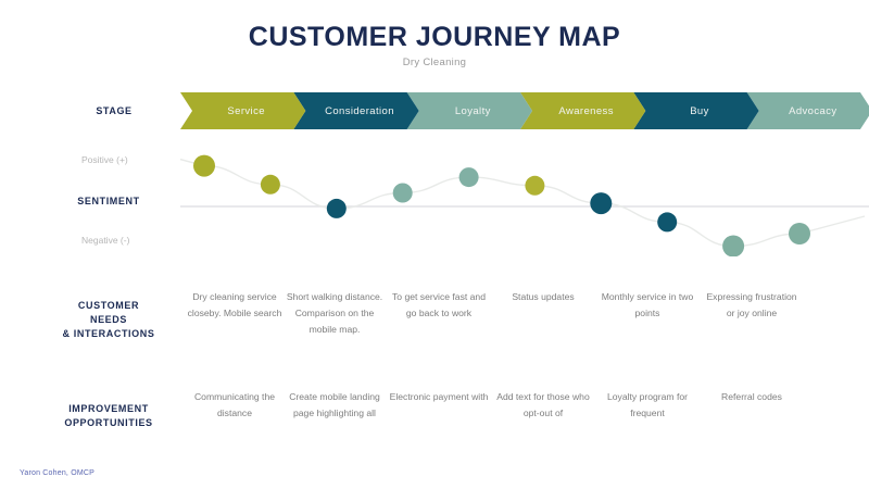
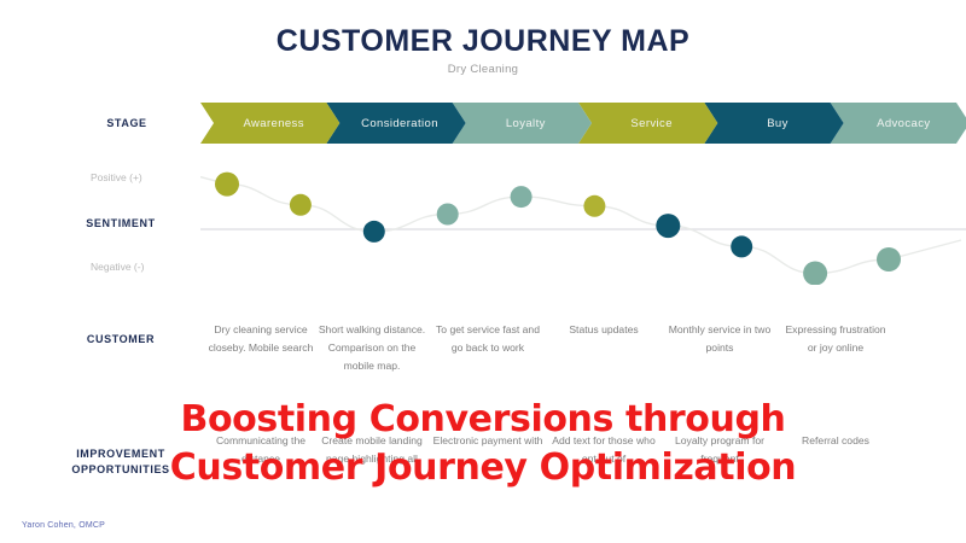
  CUSTOMER JOURNEY MAP
  Dry Cleaning
  STAGE
  SENTIMENT
  CUSTOMER
- NEEDS
- & INTERACTIONS
  IMPROVEMENT
  OPPORTUNITIES
  Positive (+)
  Negative (-)
- Service
+ Awareness
  Consideration
  Loyalty
- Awareness
+ Service
  Buy
  Advocacy
  Dry cleaning service closeby. Mobile search
  Short walking distance. Comparison on the mobile map.
  To get service fast and go back to work
  Status updates
  Monthly service in two points
  Expressing frustration or joy online
  Communicating the distance
  Create mobile landing page highlighting all
  Electronic payment with
  Add text for those who opt-out of
  Loyalty program for frequent
  Referral codes
+ Boosting Conversions through
+ Customer Journey Optimization
